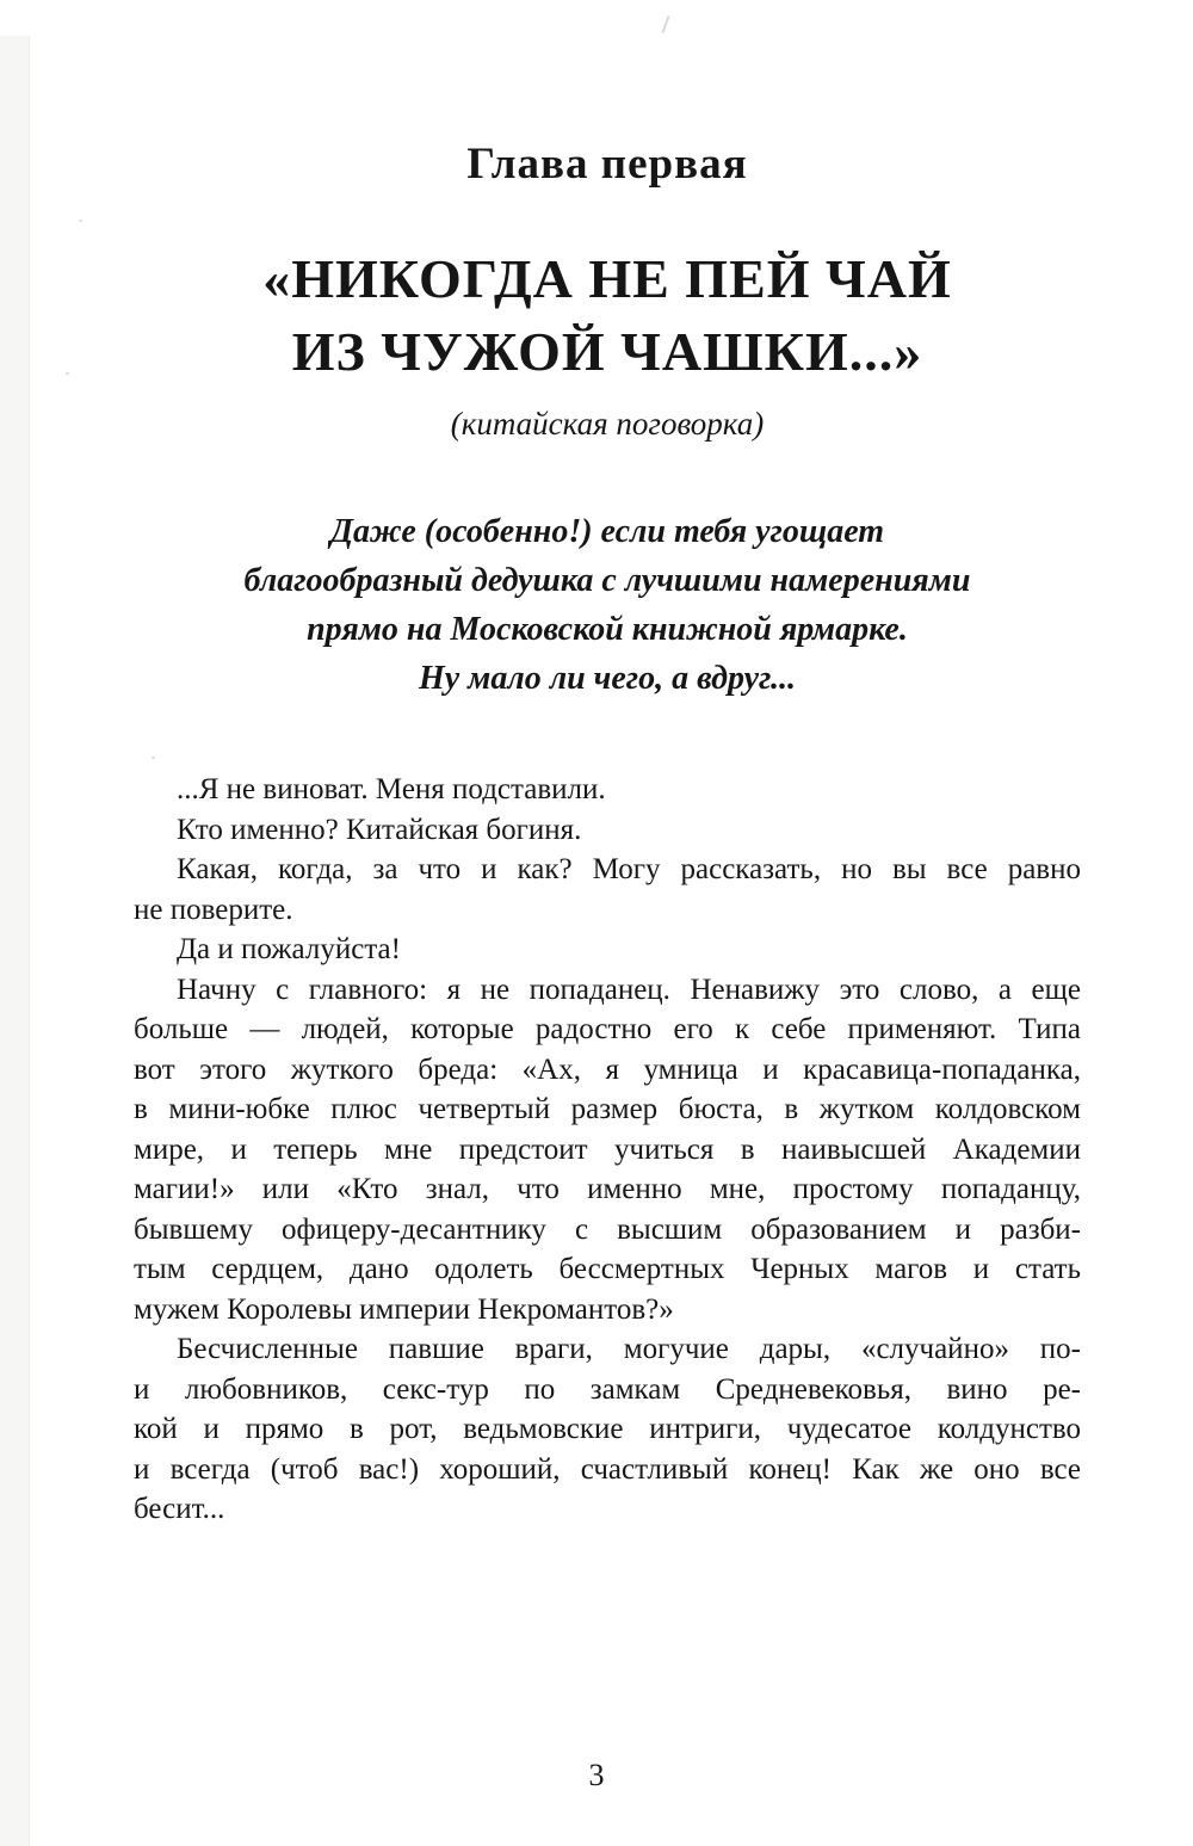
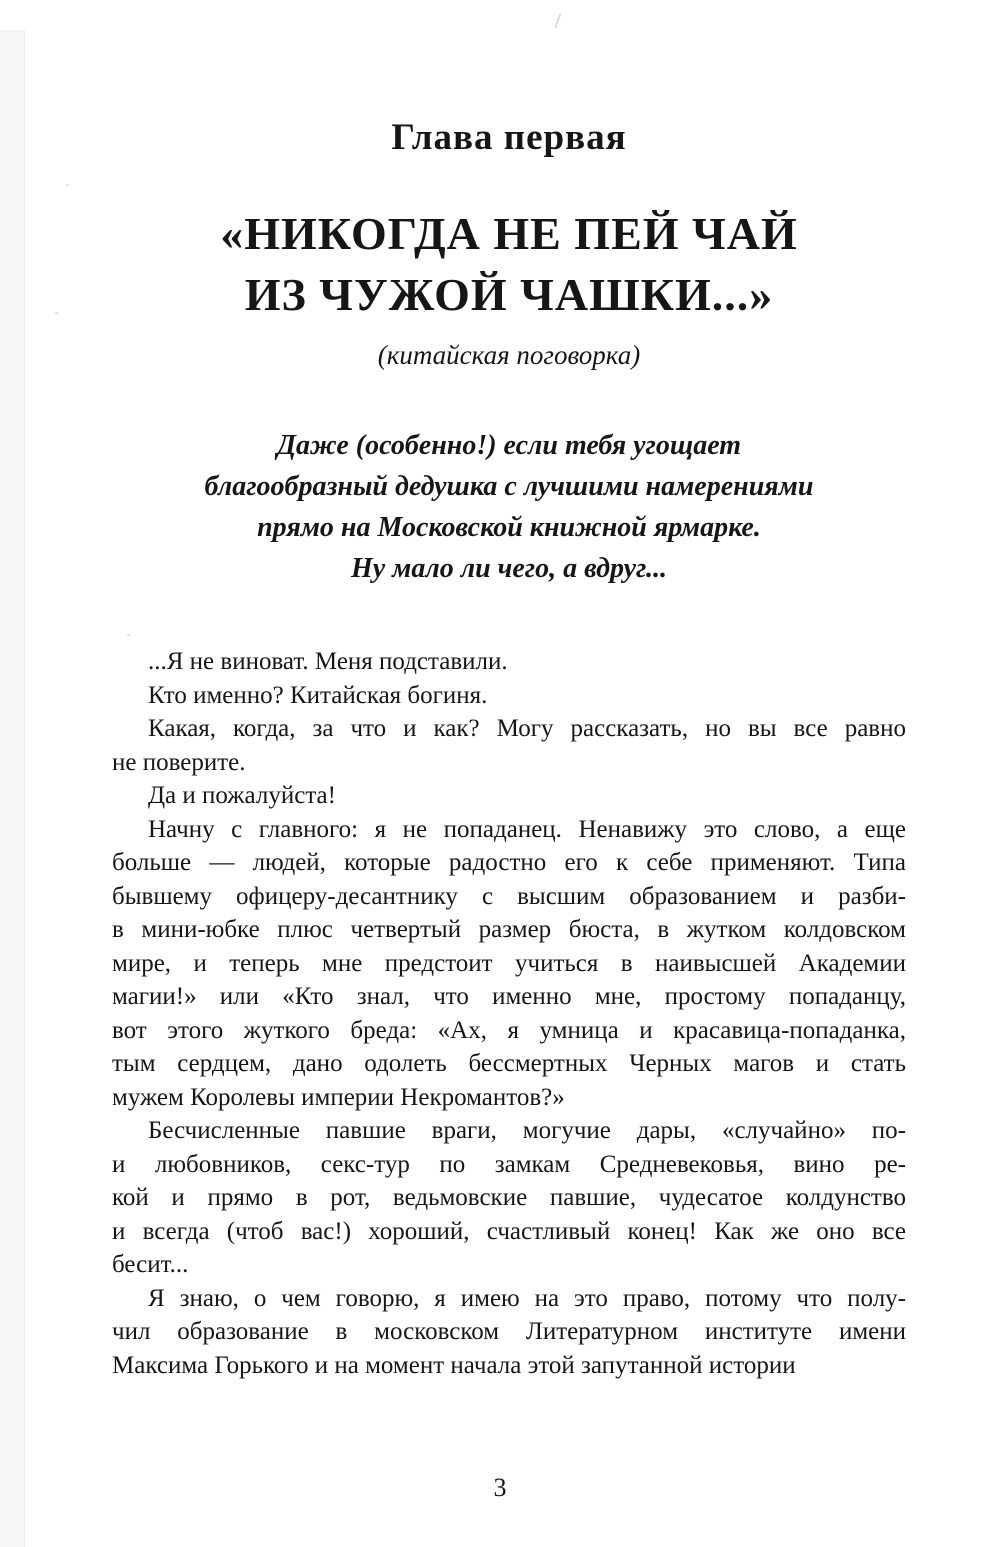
  Глава первая
  «НИКОГДА НЕ ПЕЙ ЧАЙ
  ИЗ ЧУЖОЙ ЧАШКИ...»
  (китайская поговорка)
  Даже (особенно!) если тебя угощает
  благообразный дедушка с лучшими намерениями
  прямо на Московской книжной ярмарке.
  Ну мало ли чего, а вдруг...
  ...Я не виноват. Меня подставили.
  Кто именно? Китайская богиня.
  Какая, когда, за что и как? Могу рассказать, но вы все равно
  не поверите.
  Да и пожалуйста!
  Начну с главного: я не попаданец. Ненавижу это слово, а еще
  больше — людей, которые радостно его к себе применяют. Типа
- вот этого жуткого бреда: «Ах, я умница и красавица-попаданка,
+ бывшему офицеру-десантнику с высшим образованием и разби-
  в мини-юбке плюс четвертый размер бюста, в жутком колдовском
  мире, и теперь мне предстоит учиться в наивысшей Академии
  магии!» или «Кто знал, что именно мне, простому попаданцу,
- бывшему офицеру-десантнику с высшим образованием и разби-
+ вот этого жуткого бреда: «Ах, я умница и красавица-попаданка,
  тым сердцем, дано одолеть бессмертных Черных магов и стать
  мужем Королевы империи Некромантов?»
  Бесчисленные павшие враги, могучие дары, «случайно» по-
  и любовников, секс-тур по замкам Средневековья, вино ре-
- кой и прямо в рот, ведьмовские интриги, чудесатое колдунство
+ кой и прямо в рот, ведьмовские павшие, чудесатое колдунство
  и всегда (чтоб вас!) хороший, счастливый конец! Как же оно все
  бесит...
+ Я знаю, о чем говорю, я имею на это право, потому что полу-
+ чил образование в московском Литературном институте имени
+ Максима Горького и на момент начала этой запутанной истории
  3
